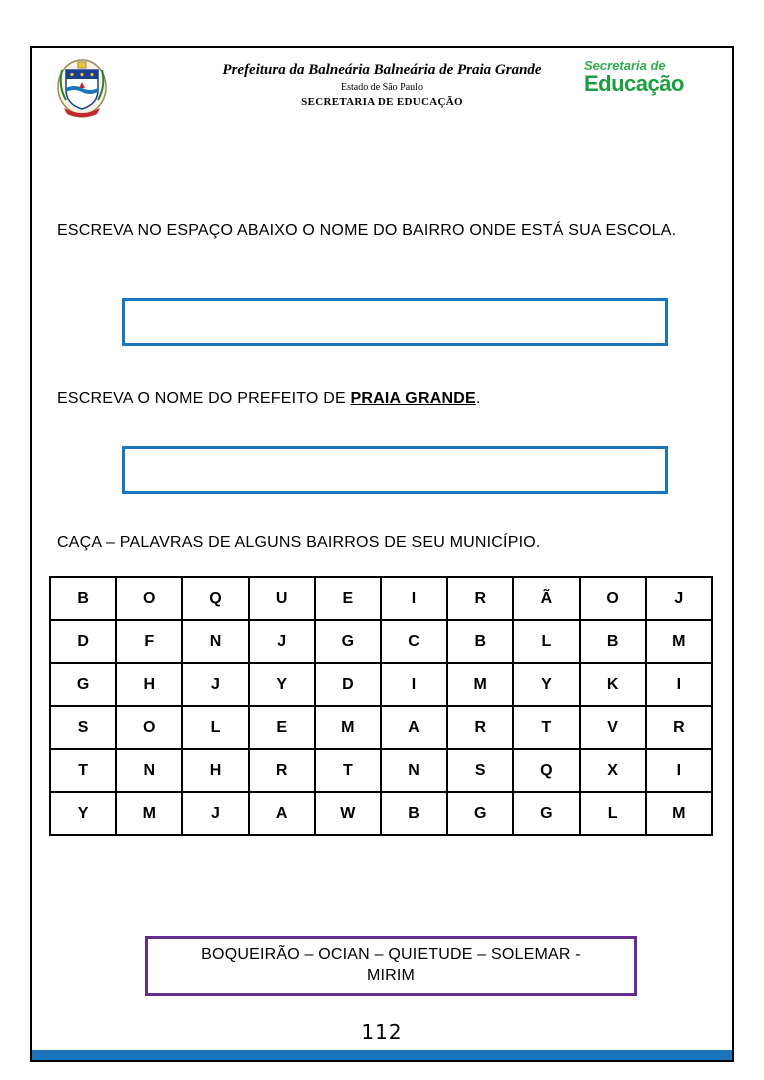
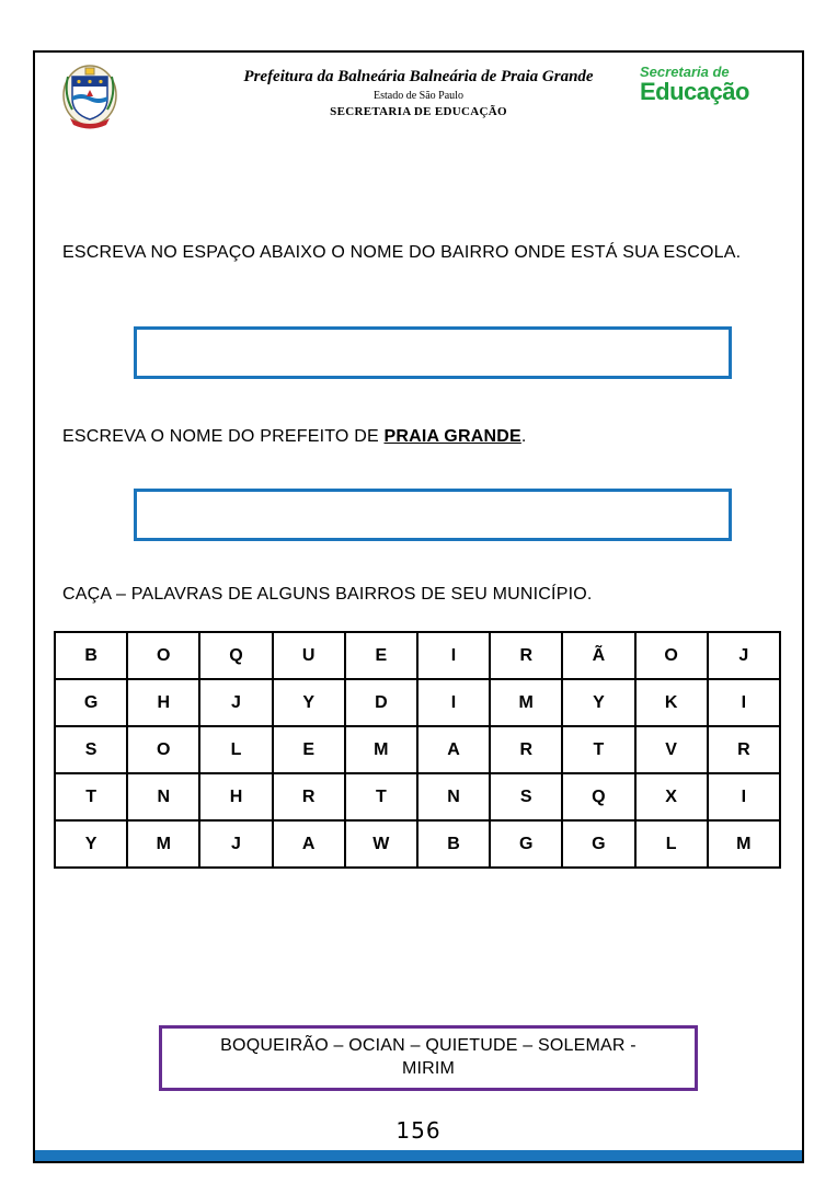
  Prefeitura da Balneária Balneária de Praia Grande
  Estado de São Paulo
  SECRETARIA DE EDUCAÇÃO
  Secretaria de
  Educação
  ESCREVA NO ESPAÇO ABAIXO O NOME DO BAIRRO ONDE ESTÁ SUA ESCOLA.
  ESCREVA O NOME DO PREFEITO DE PRAIA GRANDE.
  CAÇA – PALAVRAS DE ALGUNS BAIRROS DE SEU MUNICÍPIO.
  B	O	Q	U	E	I	R	Ã	O	J
- D	F	N	J	G	C	B	L	B	M
  G	H	J	Y	D	I	M	Y	K	I
  S	O	L	E	M	A	R	T	V	R
  T	N	H	R	T	N	S	Q	X	I
  Y	M	J	A	W	B	G	G	L	M
  BOQUEIRÃO – OCIAN – QUIETUDE – SOLEMAR -
  MIRIM
- 112
+ 156
